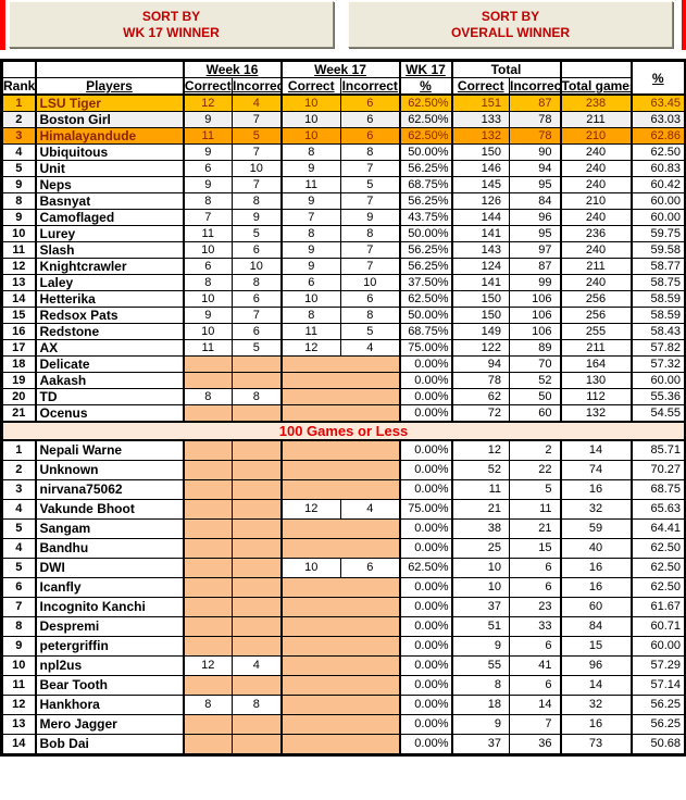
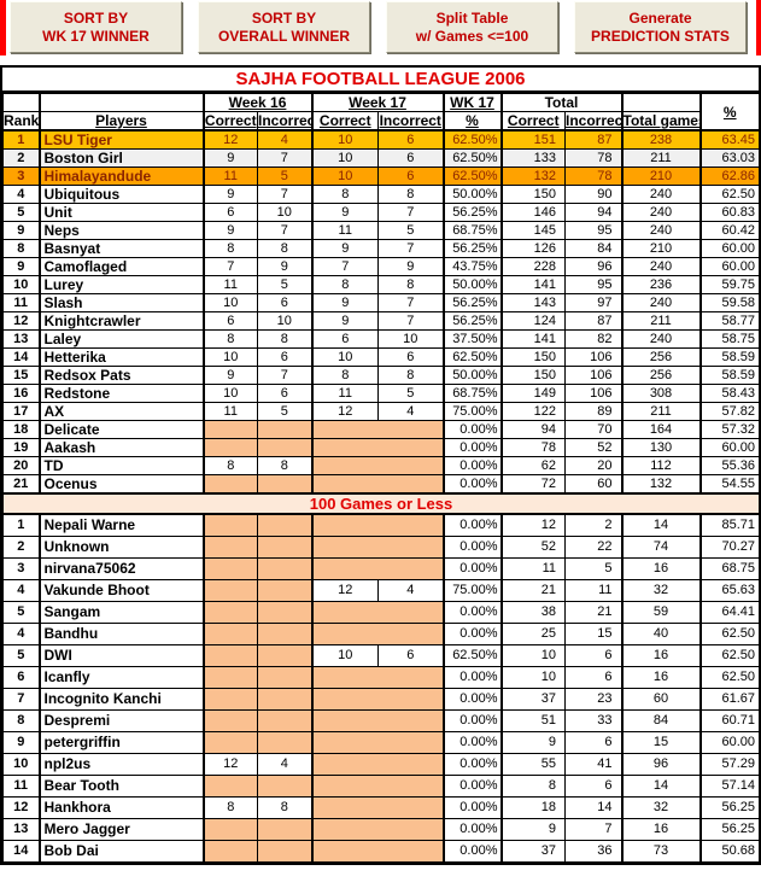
  SORT BY
  WK 17 WINNER
  SORT BY
  OVERALL WINNER
+ Split Table
+ w/ Games <=100
+ Generate
+ PREDICTION STATS
+ SAJHA FOOTBALL LEAGUE 2006
  		Week 16	Week 17	WK 17	Total		%
  Rank	Players	Correct	Incorre	Correct	Incorrect	%	Correct	Incorrec	Total game
  1	LSU Tiger	12	4	10	6	62.50%	151	87	238	63.45
  2	Boston Girl	9	7	10	6	62.50%	133	78	211	63.03
  3	Himalayandude	11	5	10	6	62.50%	132	78	210	62.86
  4	Ubiquitous	9	7	8	8	50.00%	150	90	240	62.50
  5	Unit	6	10	9	7	56.25%	146	94	240	60.83
  9	Neps	9	7	11	5	68.75%	145	95	240	60.42
  8	Basnyat	8	8	9	7	56.25%	126	84	210	60.00
- 9	Camoflaged	7	9	7	9	43.75%	144	96	240	60.00
+ 9	Camoflaged	7	9	7	9	43.75%	228	96	240	60.00
  10	Lurey	11	5	8	8	50.00%	141	95	236	59.75
  11	Slash	10	6	9	7	56.25%	143	97	240	59.58
  12	Knightcrawler	6	10	9	7	56.25%	124	87	211	58.77
- 13	Laley	8	8	6	10	37.50%	141	99	240	58.75
+ 13	Laley	8	8	6	10	37.50%	141	82	240	58.75
  14	Hetterika	10	6	10	6	62.50%	150	106	256	58.59
  15	Redsox Pats	9	7	8	8	50.00%	150	106	256	58.59
- 16	Redstone	10	6	11	5	68.75%	149	106	255	58.43
+ 16	Redstone	10	6	11	5	68.75%	149	106	308	58.43
  17	AX	11	5	12	4	75.00%	122	89	211	57.82
  18	Delicate				0.00%	94	70	164	57.32
  19	Aakash				0.00%	78	52	130	60.00
- 20	TD	8	8		0.00%	62	50	112	55.36
+ 20	TD	8	8		0.00%	62	20	112	55.36
  21	Ocenus				0.00%	72	60	132	54.55
  100 Games or Less
  1	Nepali Warne				0.00%	12	2	14	85.71
  2	Unknown				0.00%	52	22	74	70.27
  3	nirvana75062				0.00%	11	5	16	68.75
  4	Vakunde Bhoot			12	4	75.00%	21	11	32	65.63
  5	Sangam				0.00%	38	21	59	64.41
  4	Bandhu				0.00%	25	15	40	62.50
  5	DWI			10	6	62.50%	10	6	16	62.50
  6	Icanfly				0.00%	10	6	16	62.50
  7	Incognito Kanchi				0.00%	37	23	60	61.67
  8	Despremi				0.00%	51	33	84	60.71
  9	petergriffin				0.00%	9	6	15	60.00
  10	npl2us	12	4		0.00%	55	41	96	57.29
  11	Bear Tooth				0.00%	8	6	14	57.14
  12	Hankhora	8	8		0.00%	18	14	32	56.25
  13	Mero Jagger				0.00%	9	7	16	56.25
  14	Bob Dai				0.00%	37	36	73	50.68
